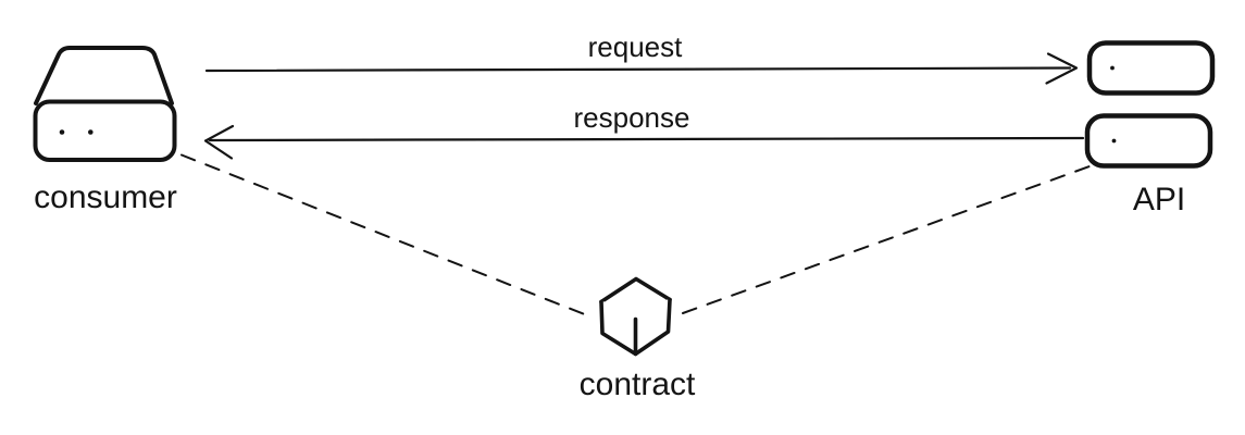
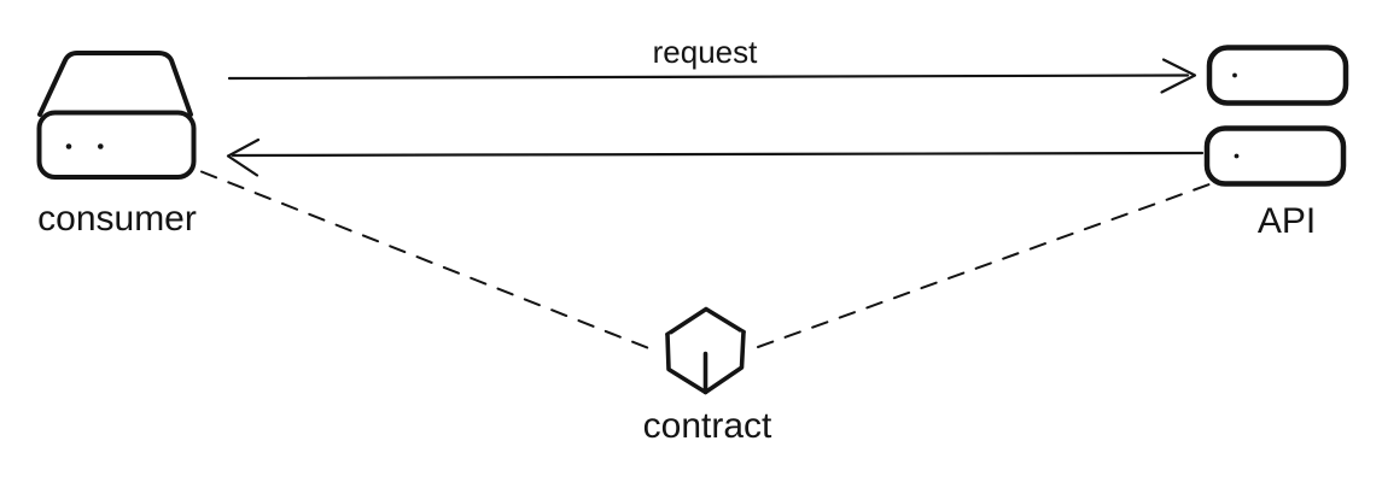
  request
- response
  consumer
  API
  contract
